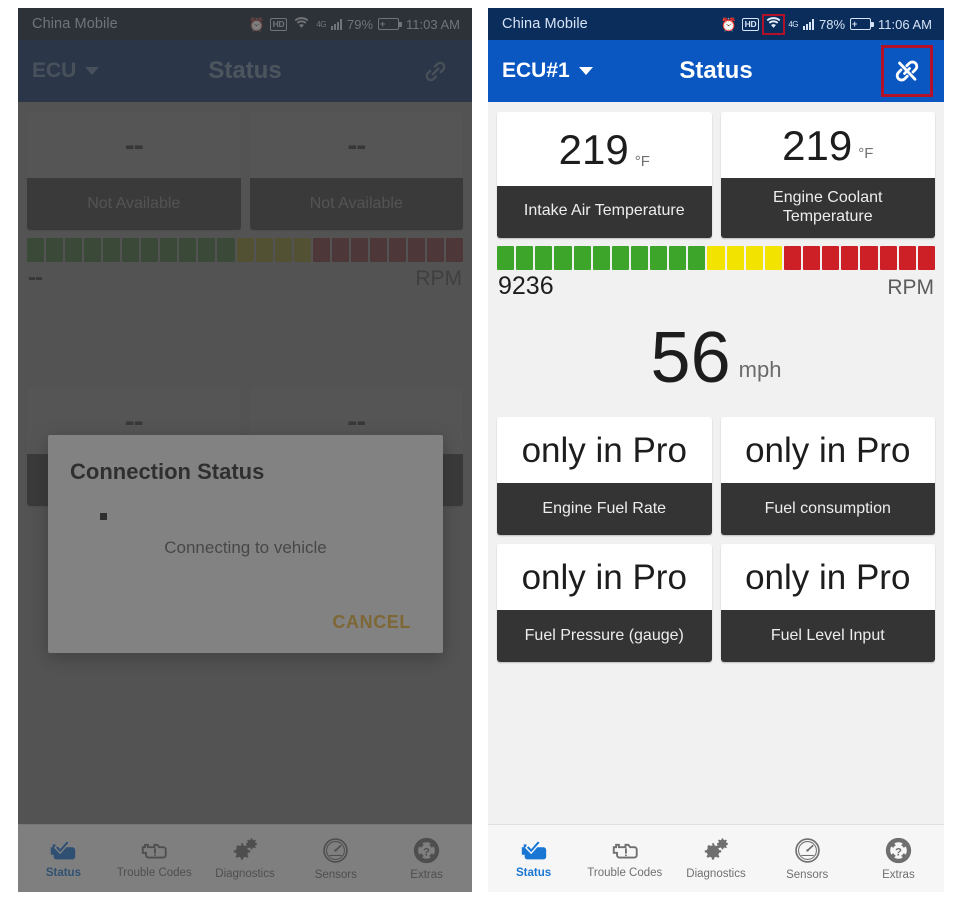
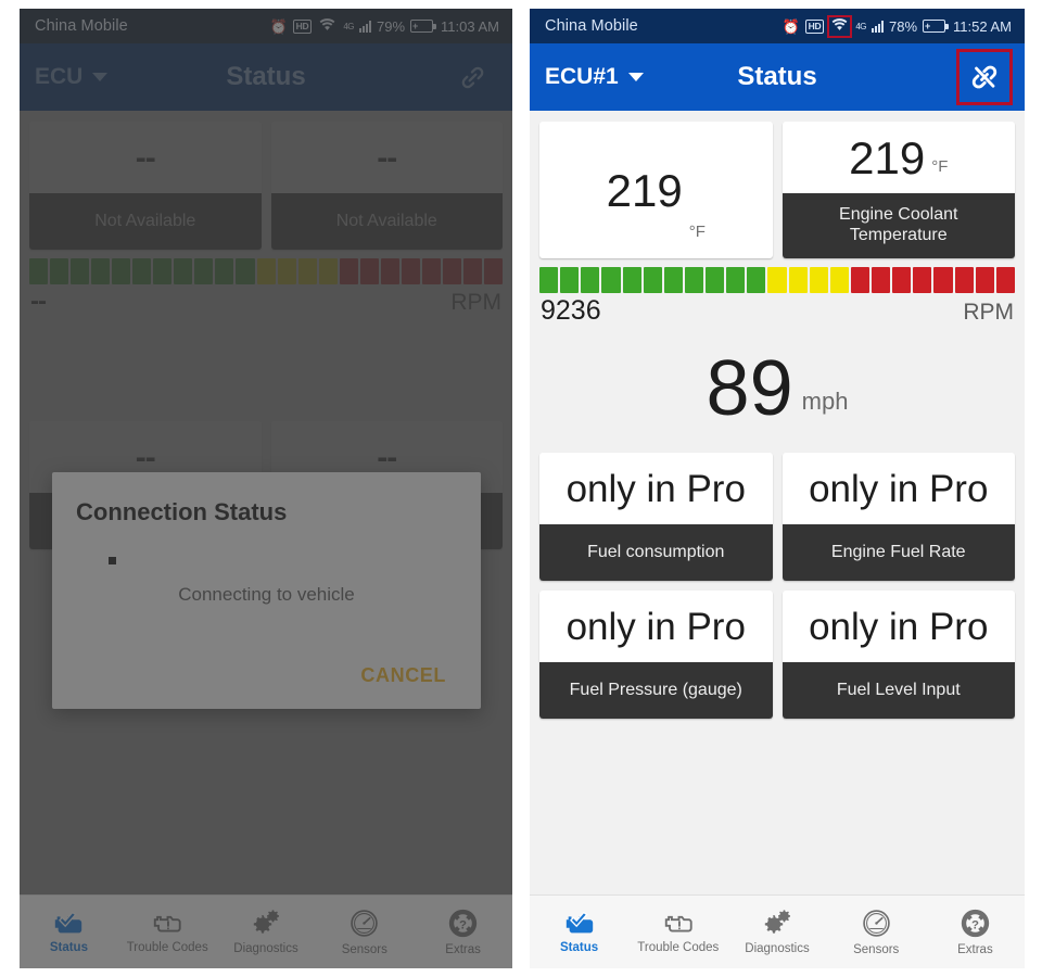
  China Mobile
  ⏰
  HD
  4G
  79%
  +
  11:03 AM
  ECU
  Status
  --
  Not Available
  --
  Not Available
  --
  --
  --
  Connection Status
  Connecting to vehicle
  CANCEL
  Status
  Trouble Codes
  Diagnostics
  Sensors
  ?
  Extras
  China Mobile
  ⏰
  HD
  4G
  78%
  +
- 11:06 AM
+ 11:52 AM
  ECU#1
  Status
  219
  °F
- Intake Air Temperature
  219
  °F
  Engine Coolant Temperature
  9236
  RPM
- 56
+ 89
  mph
  only in Pro
- Engine Fuel Rate
+ Fuel consumption
  only in Pro
- Fuel consumption
+ Engine Fuel Rate
  only in Pro
  Fuel Pressure (gauge)
  only in Pro
  Fuel Level Input
  Status
  Trouble Codes
  Diagnostics
  Sensors
  ?
  Extras
